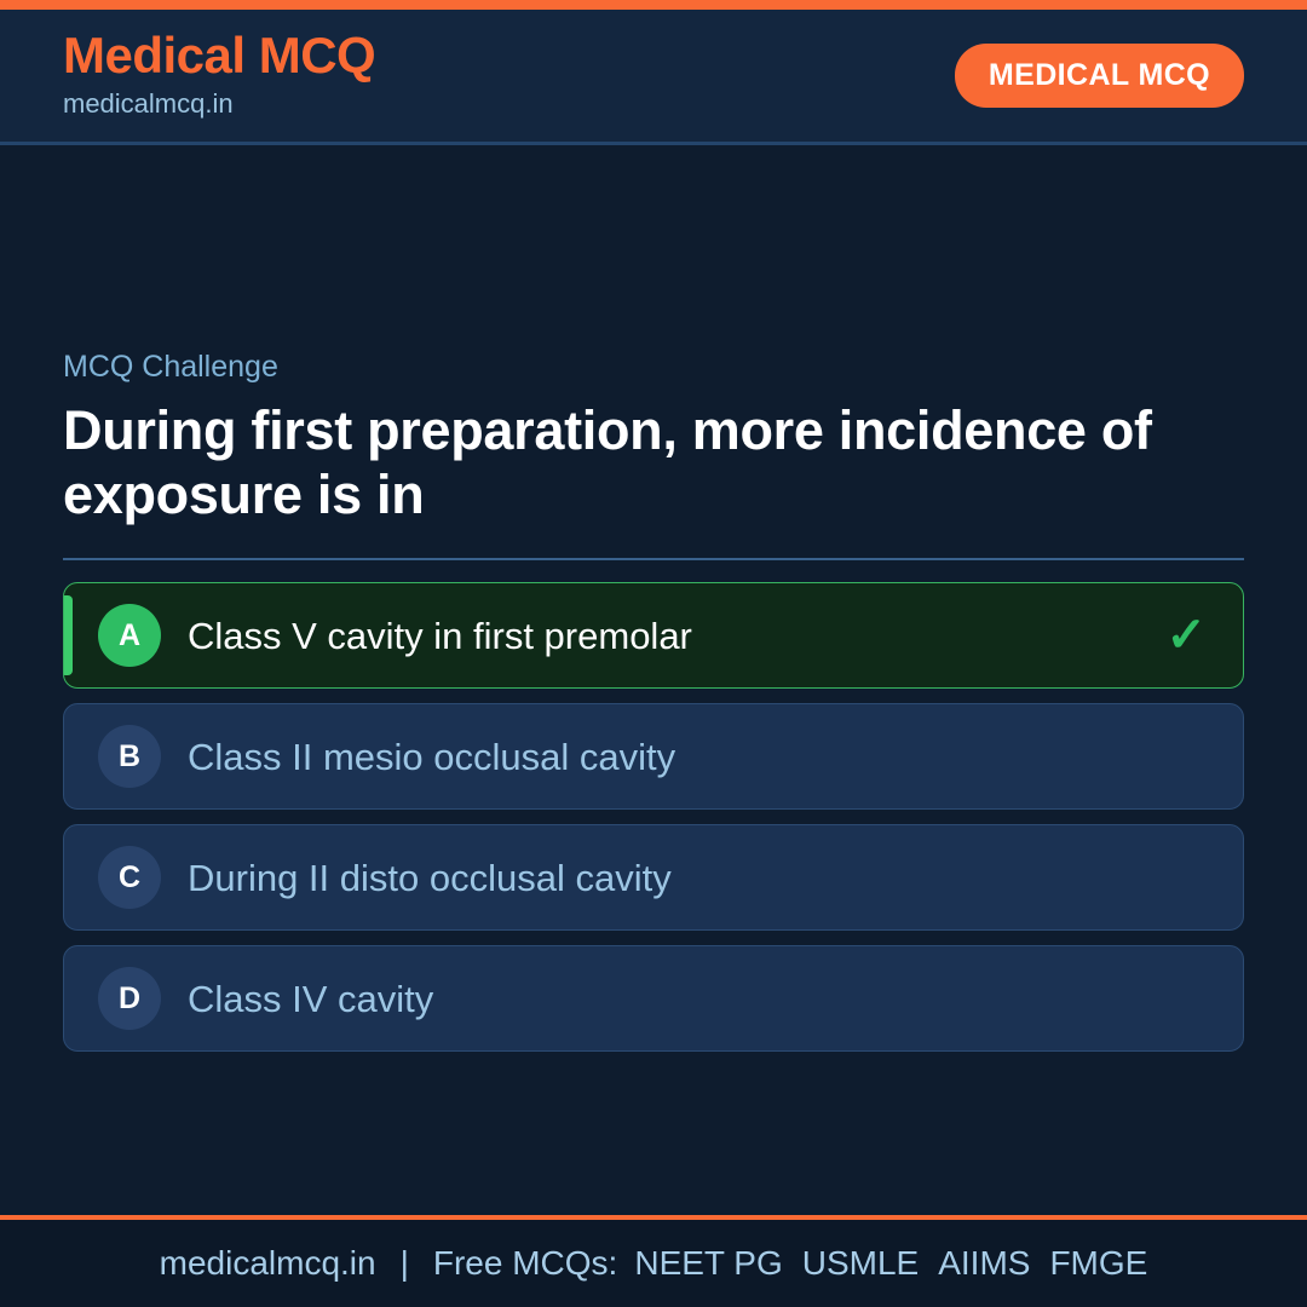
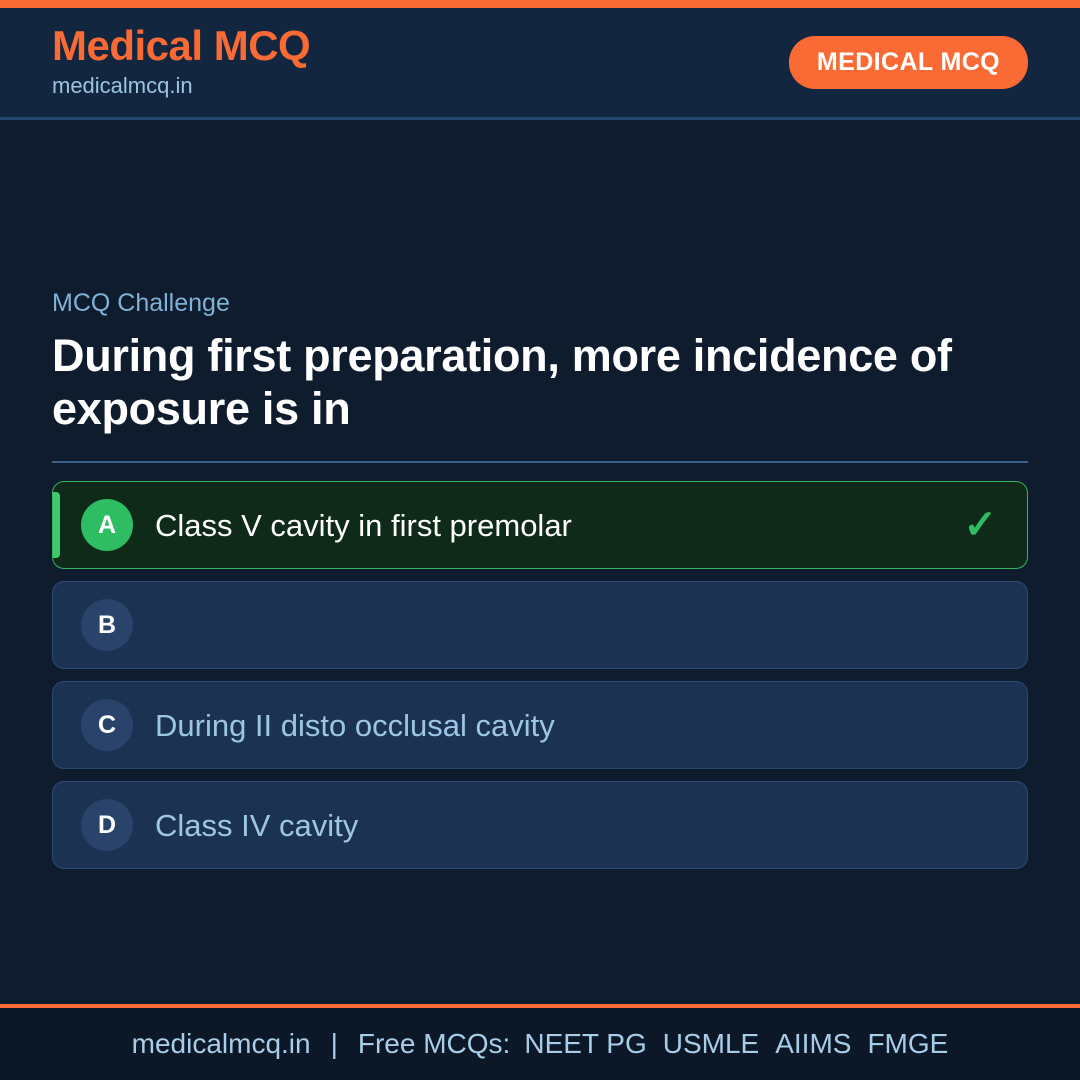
  Medical MCQ
  medicalmcq.in
  MEDICAL MCQ
  MCQ Challenge
  During first preparation, more incidence of exposure is in
  A
  Class V cavity in first premolar
  ✓
  B
- Class II mesio occlusal cavity
  C
  During II disto occlusal cavity
  D
  Class IV cavity
  medicalmcq.in
  |
  Free MCQs:
  NEET PG
  USMLE
  AIIMS
  FMGE
